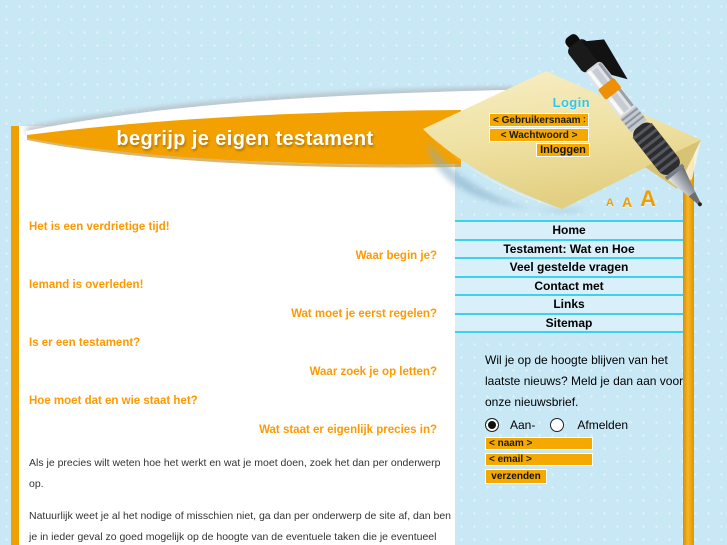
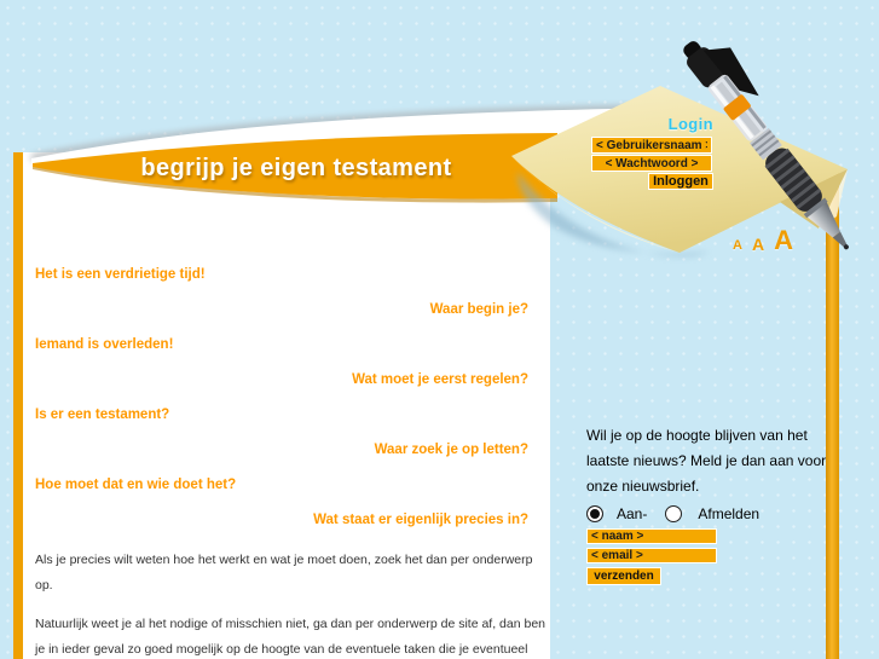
  begrijp je eigen testament
  Login
  < Gebruikersnaam
  < Wachtwoord >
  Inloggen
  A
  A
  A
- Home
- Testament: Wat en Hoe
- Veel gestelde vragen
- Contact met
- Links
- Sitemap
  Wil je op de hoogte blijven van het laatste nieuws? Meld je dan aan voor onze nieuwsbrief.
  Aan-
  Afmelden
  < naam >
  < email >
  verzenden
  Het is een verdrietige tijd!
  Waar begin je?
  Iemand is overleden!
  Wat moet je eerst regelen?
  Is er een testament?
  Waar zoek je op letten?
- Hoe moet dat en wie staat het?
+ Hoe moet dat en wie doet het?
  Wat staat er eigenlijk precies in?
  Als je precies wilt weten hoe het werkt en wat je moet doen, zoek het dan per onderwerp op.
  Natuurlijk weet je al het nodige of misschien niet, ga dan per onderwerp de site af, dan ben je in ieder geval zo goed mogelijk op de hoogte van de eventuele taken die je eventueel
